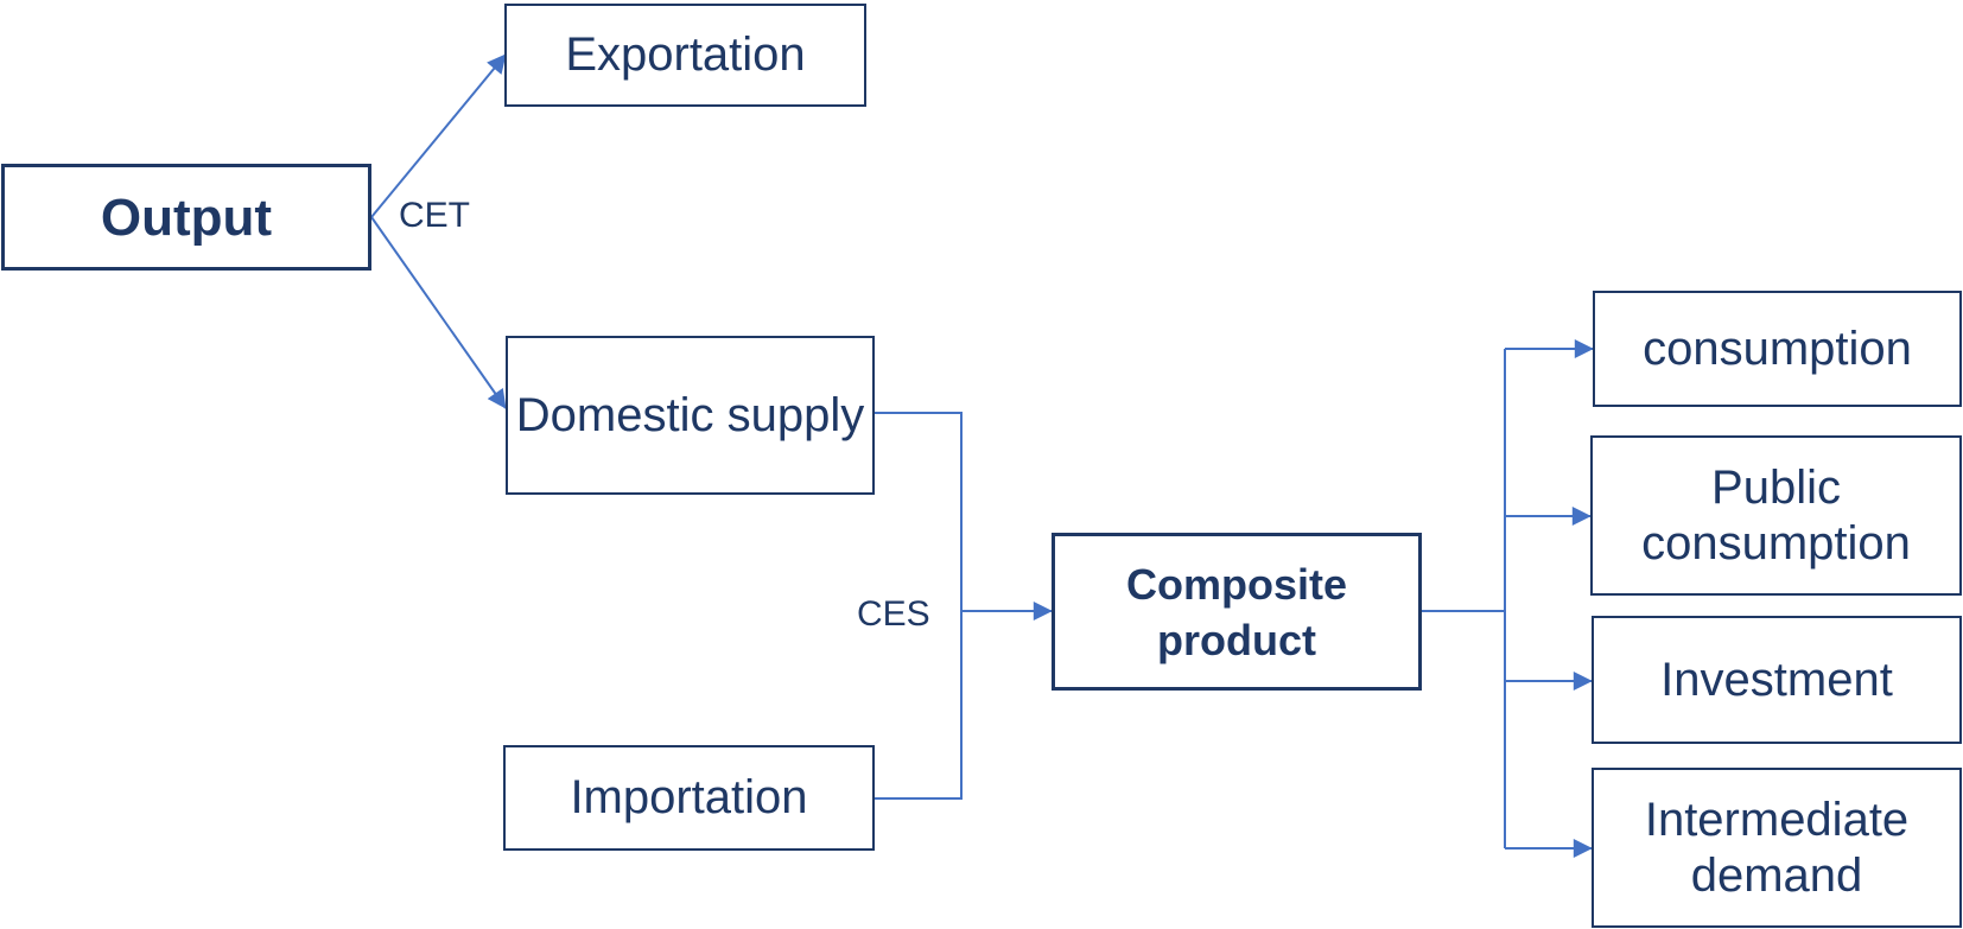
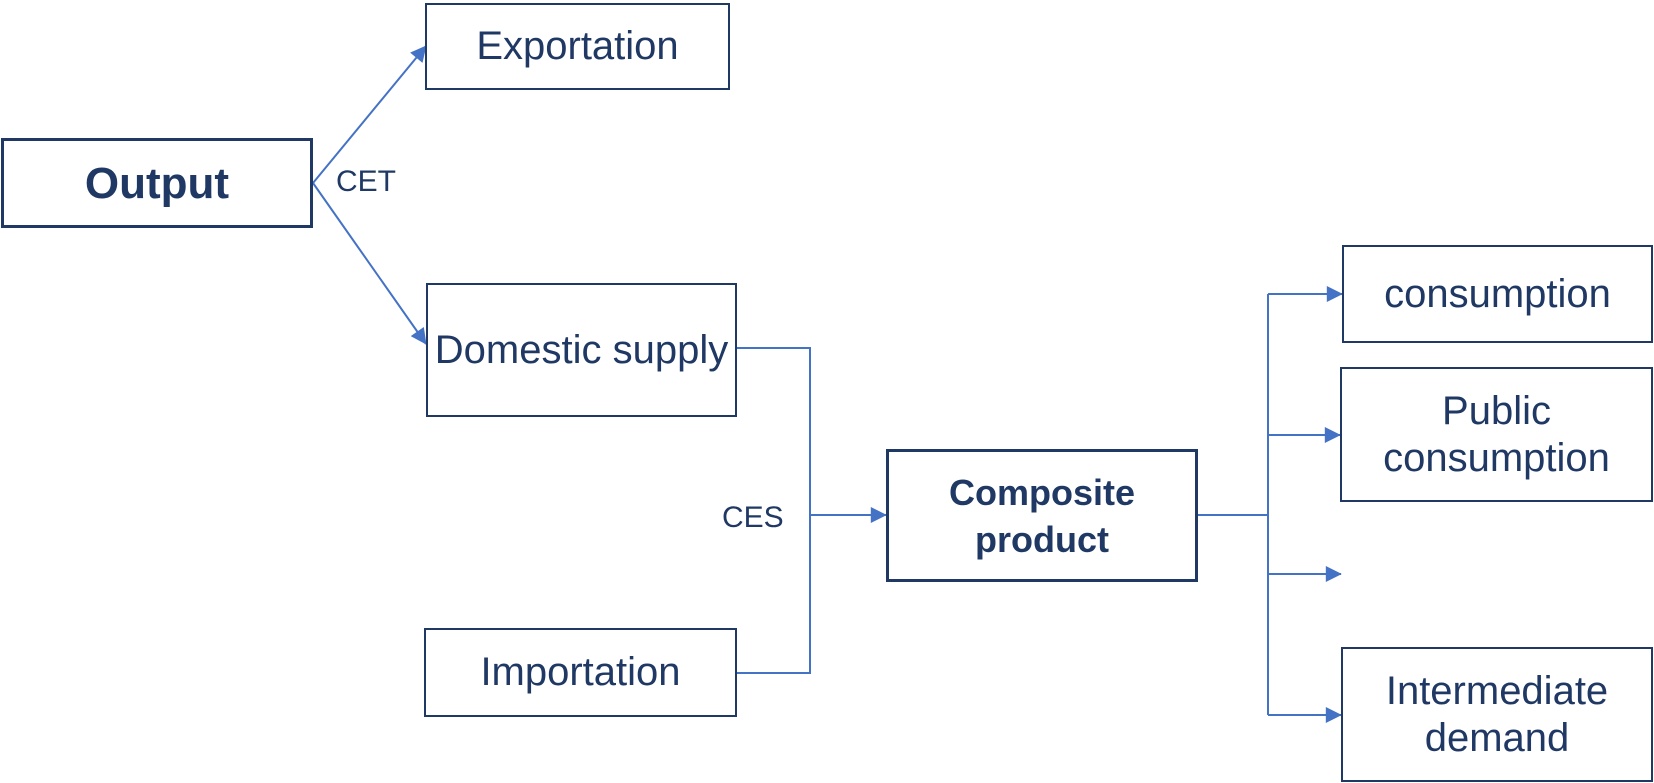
  Output
  Exportation
  Domestic supply
  Importation
  Composite
  product
  consumption
  Public
  consumption
- Investment
  Intermediate
  demand
  CET
  CES
